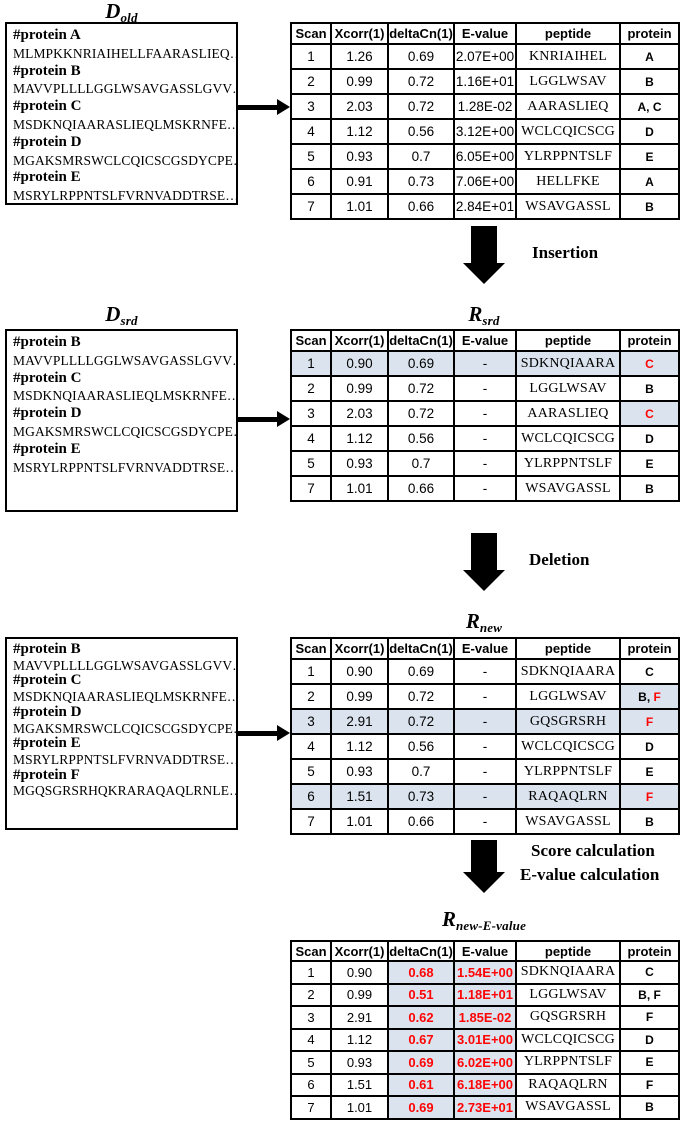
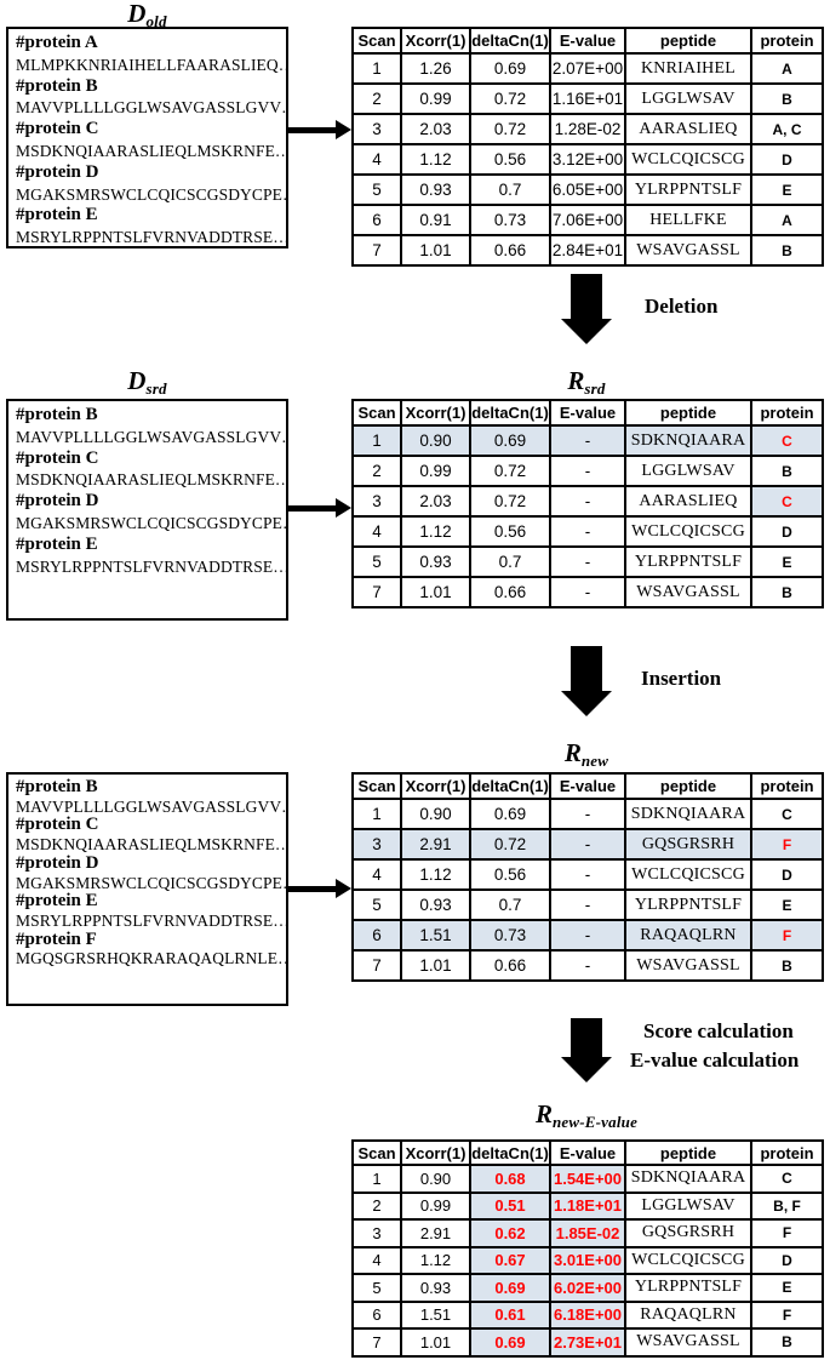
  Dold
  #protein A
  MLMPKKNRIAIHELLFAARASLIEQ
  #protein B
  MAVVPLLLLGGLWSAVGASSLGVV
  #protein C
  MSDKNQIAARASLIEQLMSKRNFE…
  #protein D
  MGAKSMRSWCLCQICSCGSDYCPE
  #protein E
  MSRYLRPPNTSLFVRNVADDTRSE…
  Scan	Xcorr(1)	deltaCn(1)	E-value	peptide	protein
  1	1.26	0.69	2.07E+00	KNRIAIHEL	A
  2	0.99	0.72	1.16E+01	LGGLWSAV	B
  3	2.03	0.72	1.28E-02	AARASLIEQ	A, C
  4	1.12	0.56	3.12E+00	WCLCQICSCG	D
  5	0.93	0.7	6.05E+00	YLRPPNTSLF	E
  6	0.91	0.73	7.06E+00	HELLFKE	A
  7	1.01	0.66	2.84E+01	WSAVGASSL	B
- Insertion
+ Deletion
  Dsrd
  Rsrd
  #protein B
  MAVVPLLLLGGLWSAVGASSLGVV
  #protein C
  MSDKNQIAARASLIEQLMSKRNFE…
  #protein D
  MGAKSMRSWCLCQICSCGSDYCPE
  #protein E
  MSRYLRPPNTSLFVRNVADDTRSE…
  Scan	Xcorr(1)	deltaCn(1)	E-value	peptide	protein
  1	0.90	0.69	-	SDKNQIAARA	C
  2	0.99	0.72	-	LGGLWSAV	B
  3	2.03	0.72	-	AARASLIEQ	C
  4	1.12	0.56	-	WCLCQICSCG	D
  5	0.93	0.7	-	YLRPPNTSLF	E
  7	1.01	0.66	-	WSAVGASSL	B
- Deletion
+ Insertion
  Rnew
  #protein B
  MAVVPLLLLGGLWSAVGASSLGVV
  #protein C
  MSDKNQIAARASLIEQLMSKRNFE…
  #protein D
  MGAKSMRSWCLCQICSCGSDYCPE
  #protein E
  MSRYLRPPNTSLFVRNVADDTRSE…
  #protein F
  MGQSGRSRHQKRARAQAQLRNLE…
  Scan	Xcorr(1)	deltaCn(1)	E-value	peptide	protein
  1	0.90	0.69	-	SDKNQIAARA	C
- 2	0.99	0.72	-	LGGLWSAV	B, F
  3	2.91	0.72	-	GQSGRSRH	F
  4	1.12	0.56	-	WCLCQICSCG	D
  5	0.93	0.7	-	YLRPPNTSLF	E
  6	1.51	0.73	-	RAQAQLRN	F
  7	1.01	0.66	-	WSAVGASSL	B
  Score calculation
  E-value calculation
  Rnew-E-value
  Scan	Xcorr(1)	deltaCn(1)	E-value	peptide	protein
  1	0.90	0.68	1.54E+00	SDKNQIAARA	C
  2	0.99	0.51	1.18E+01	LGGLWSAV	B, F
  3	2.91	0.62	1.85E-02	GQSGRSRH	F
  4	1.12	0.67	3.01E+00	WCLCQICSCG	D
  5	0.93	0.69	6.02E+00	YLRPPNTSLF	E
  6	1.51	0.61	6.18E+00	RAQAQLRN	F
  7	1.01	0.69	2.73E+01	WSAVGASSL	B
